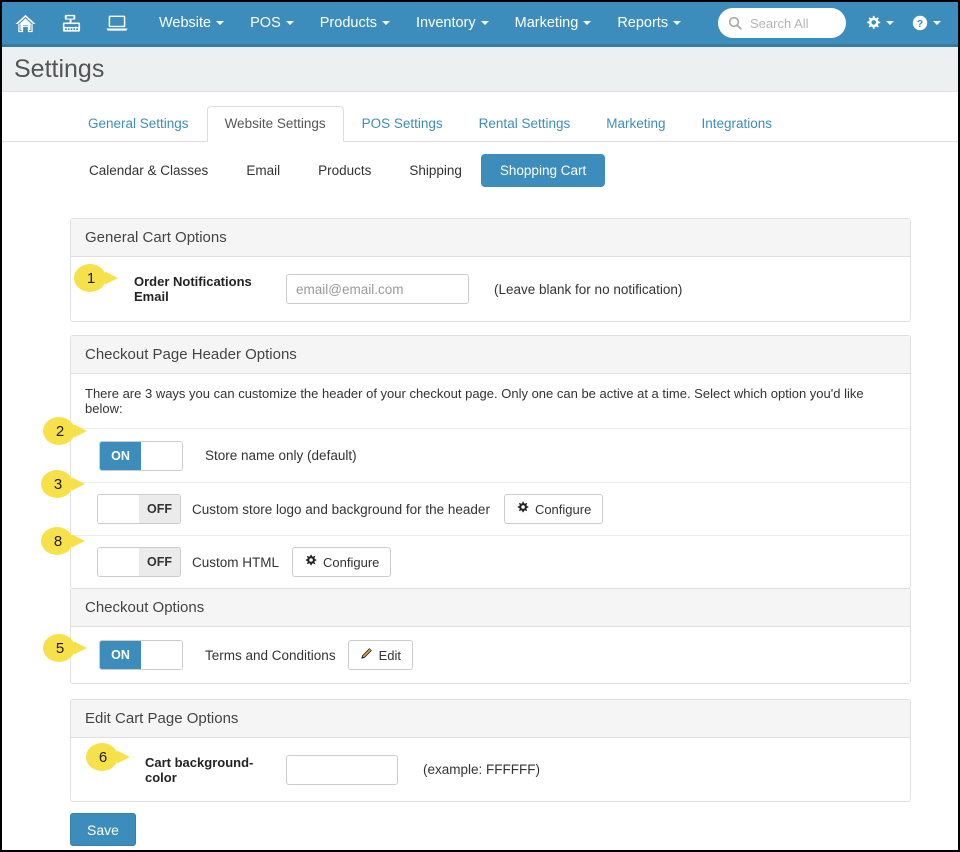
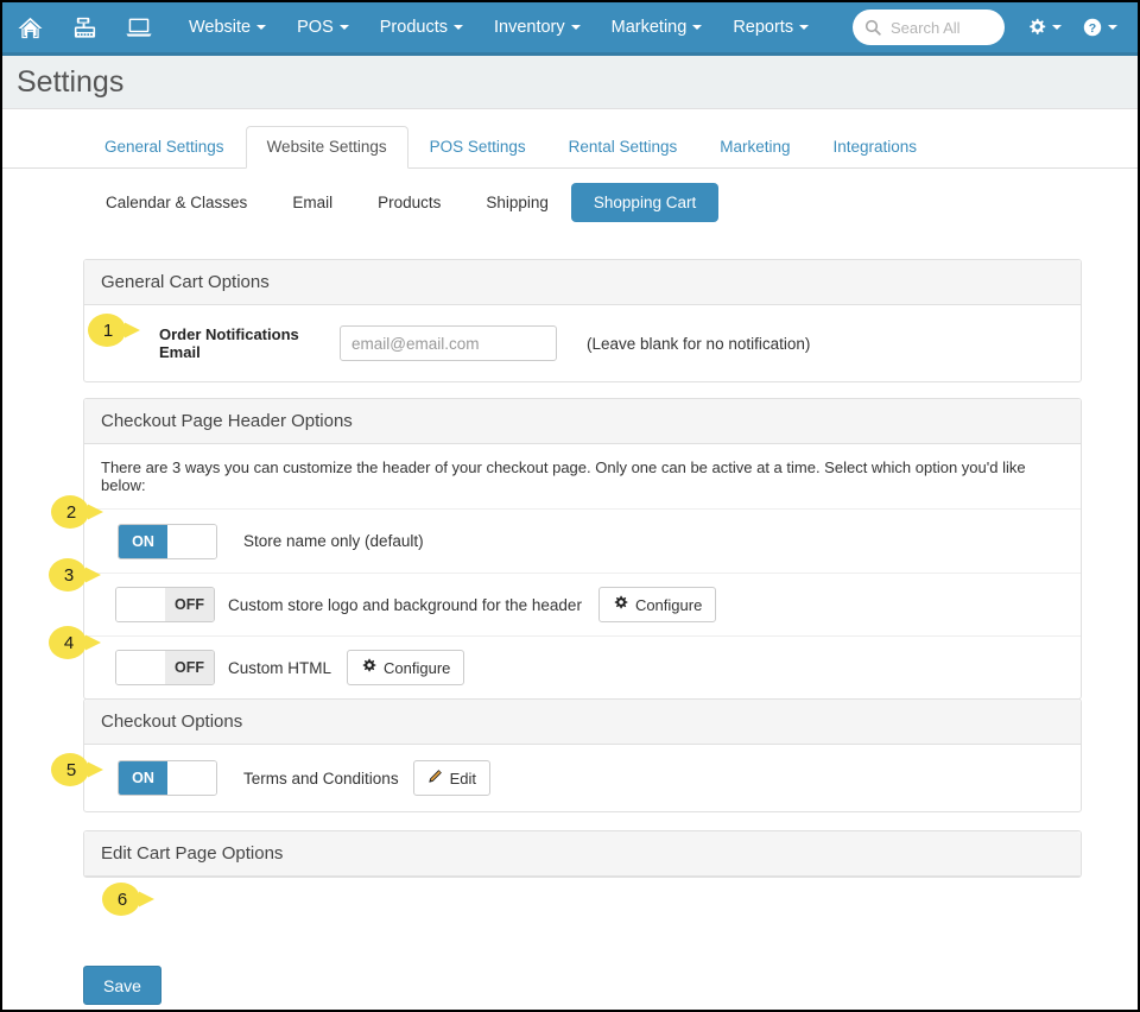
  Website
  POS
  Products
  Inventory
  Marketing
  Reports
  Search All
  ?
  Settings
  General Settings
  Website Settings
  POS Settings
  Rental Settings
  Marketing
  Integrations
  Calendar & Classes
  Email
  Products
  Shipping
  Shopping Cart
  General Cart Options
  Order Notifications Email
  email@email.com
  (Leave blank for no notification)
  Checkout Page Header Options
  There are 3 ways you can customize the header of your checkout page. Only one can be active at a time. Select which option you'd like below:
  ON
  Store name only (default)
  OFF
  Custom store logo and background for the header
  Configure
  OFF
  Custom HTML
  Configure
  Checkout Options
  ON
  Terms and Conditions
  Edit
  Edit Cart Page Options
- Cart background-color
- (example: FFFFFF)
  Save
  1
  2
  3
- 8
+ 4
  5
  6
